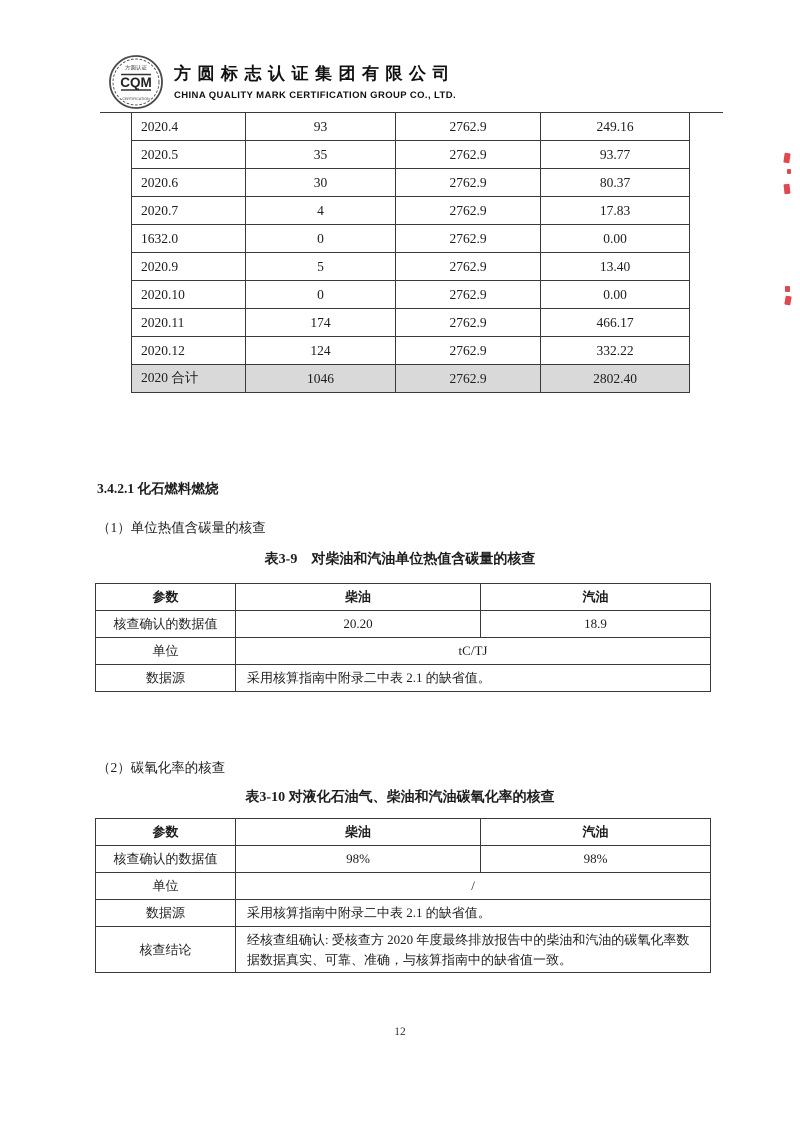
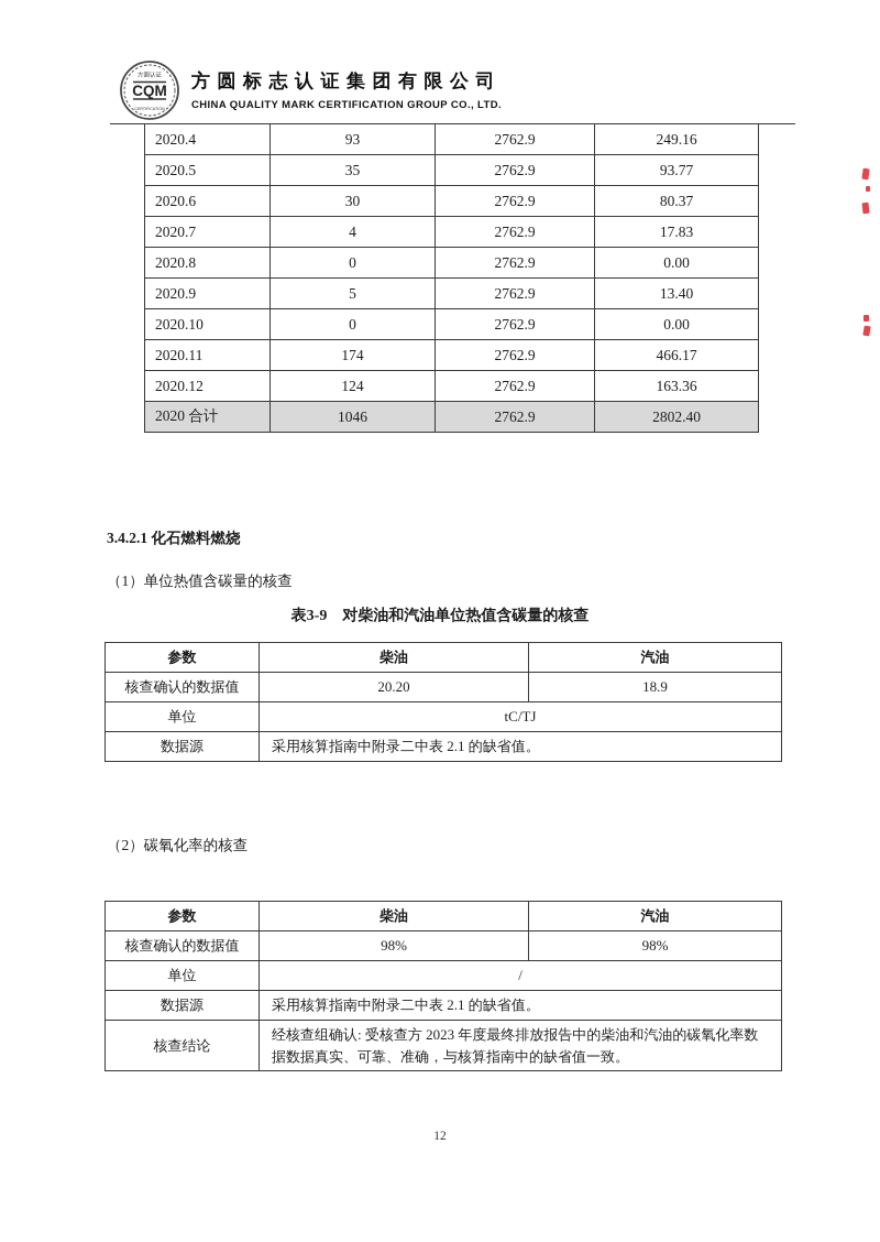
  CQM
  方圆标志认证集团有限公司
  CHINA QUALITY MARK CERTIFICATION GROUP CO., LTD.
  2020.4	93	2762.9	249.16
  2020.5	35	2762.9	93.77
  2020.6	30	2762.9	80.37
  2020.7	4	2762.9	17.83
- 1632.0	0	2762.9	0.00
+ 2020.8	0	2762.9	0.00
  2020.9	5	2762.9	13.40
  2020.10	0	2762.9	0.00
  2020.11	174	2762.9	466.17
- 2020.12	124	2762.9	332.22
+ 2020.12	124	2762.9	163.36
  2020 合计	1046	2762.9	2802.40
  3.4.2.1 化石燃料燃烧
  （1）单位热值含碳量的核查
  表3-9 对柴油和汽油单位热值含碳量的核查
  参数	柴油	汽油
  核查确认的数据值	20.20	18.9
  单位	tC/TJ
  数据源	采用核算指南中附录二中表 2.1 的缺省值。
  （2）碳氧化率的核查
- 表3-10 对液化石油气、柴油和汽油碳氧化率的核查
  参数	柴油	汽油
  核查确认的数据值	98%	98%
  单位	/
  数据源	采用核算指南中附录二中表 2.1 的缺省值。
- 核查结论	经核查组确认: 受核查方 2020 年度最终排放报告中的柴油和汽油的碳氧化率数据数据真实、可靠、准确，与核算指南中的缺省值一致。
+ 核查结论	经核查组确认: 受核查方 2023 年度最终排放报告中的柴油和汽油的碳氧化率数据数据真实、可靠、准确，与核算指南中的缺省值一致。
  12
